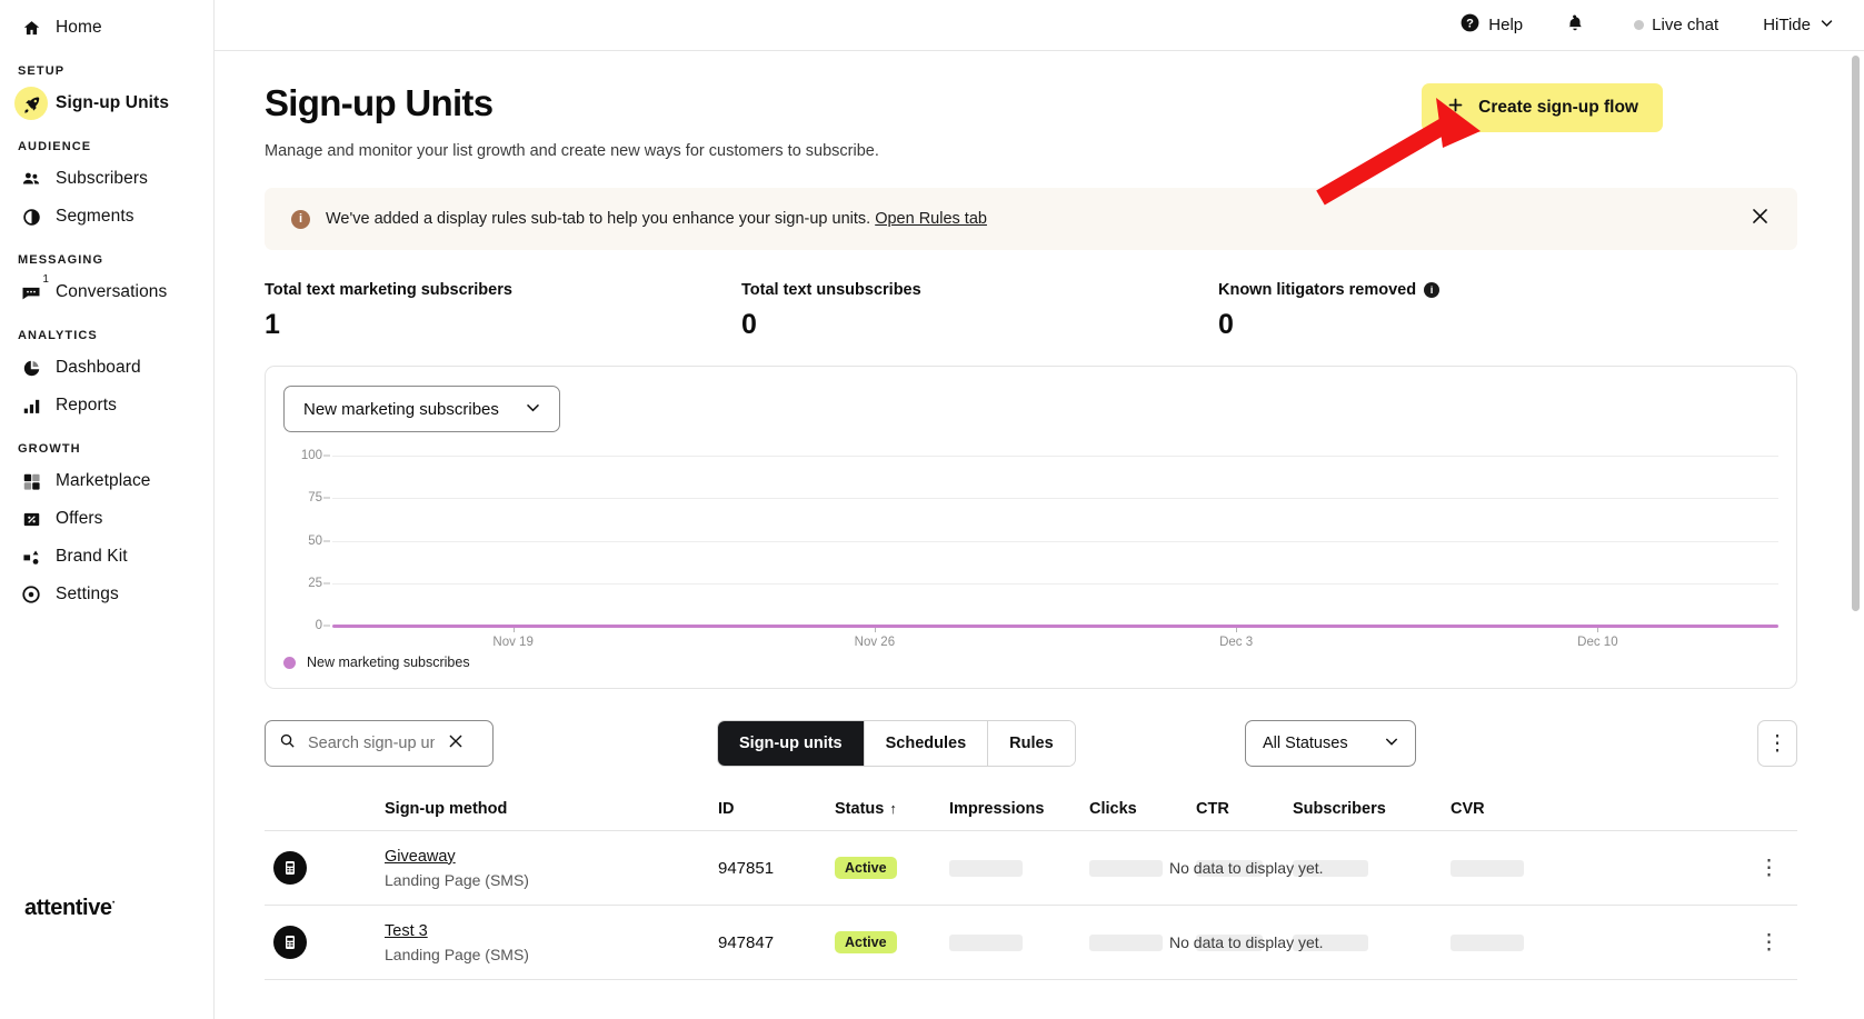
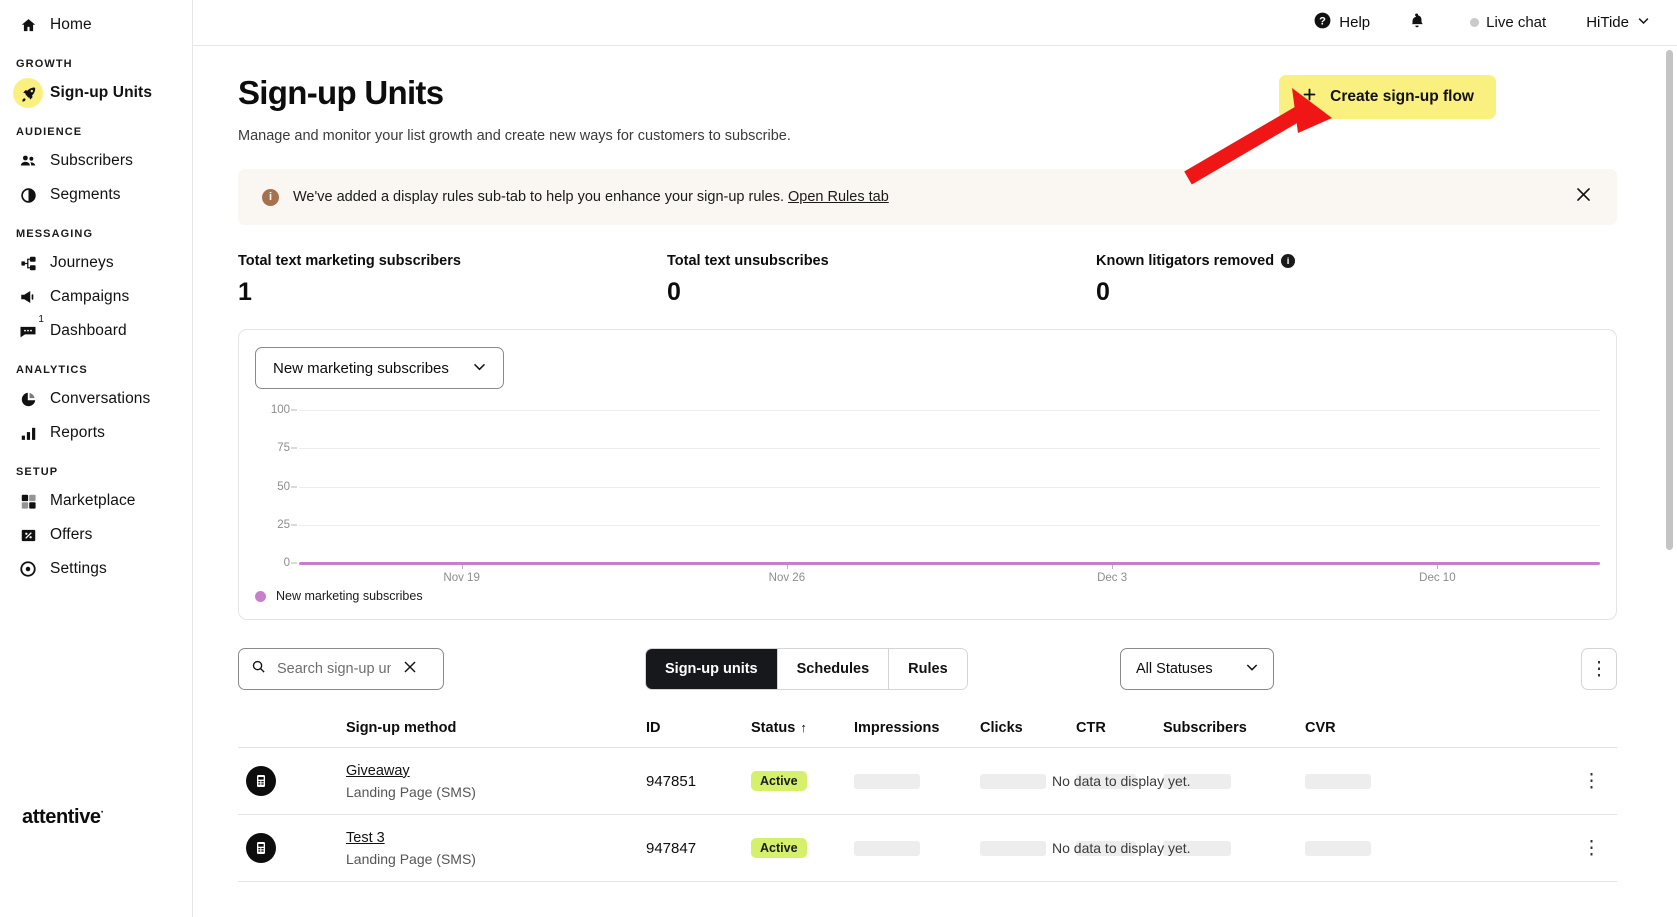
  Home
- SETUP
+ GROWTH
  Sign-up Units
  AUDIENCE
  Subscribers
  Segments
  MESSAGING
+ Journeys
+ Campaigns
  1
- Conversations
+ Dashboard
  ANALYTICS
- Dashboard
+ Conversations
  Reports
- GROWTH
+ SETUP
  Marketplace
  Offers
- Brand Kit
  Settings
  attentive·
  ?
  Help
  Live chat
  HiTide
  Sign-up Units
  Manage and monitor your list growth and create new ways for customers to subscribe.
  Create sign-up flow
  i
- We've added a display rules sub-tab to help you enhance your sign-up units. Open Rules tab
+ We've added a display rules sub-tab to help you enhance your sign-up rules. Open Rules tab
  Total text marketing subscribers
  1
  Total text unsubscribes
  0
  Known litigators removed
  i
  0
  New marketing subscribes
  0
  25
  50
  75
  100
  Nov 19
  Nov 26
  Dec 3
  Dec 10
  New marketing subscribes
  Search sign-up un
  Sign-up units
  Schedules
  Rules
  All Statuses
  ⋮
  Sign-up method
  ID
  Status ↑
  Impressions
  Clicks
  CTR
  Subscribers
  CVR
  Giveaway
  Landing Page (SMS)
  947851
  Active
  ⋮
  No data to display yet.
  Test 3
  Landing Page (SMS)
  947847
  Active
  ⋮
  No data to display yet.
